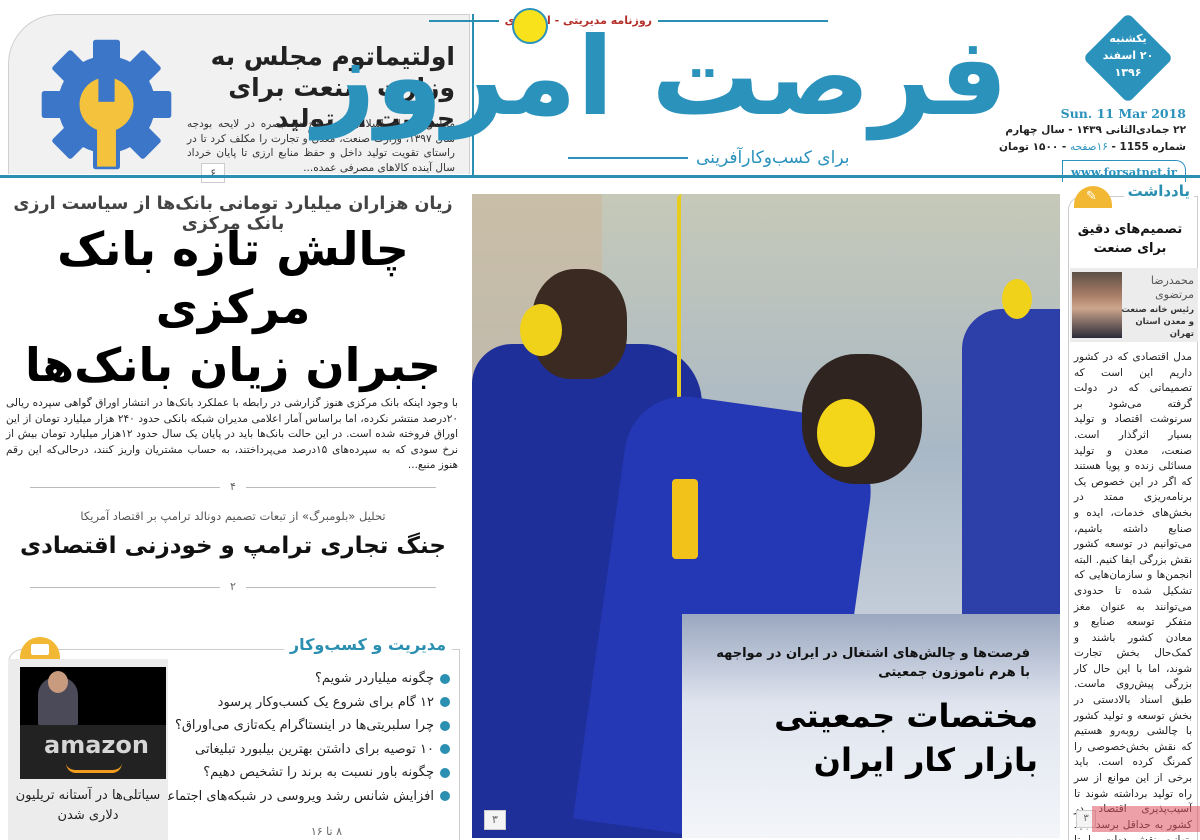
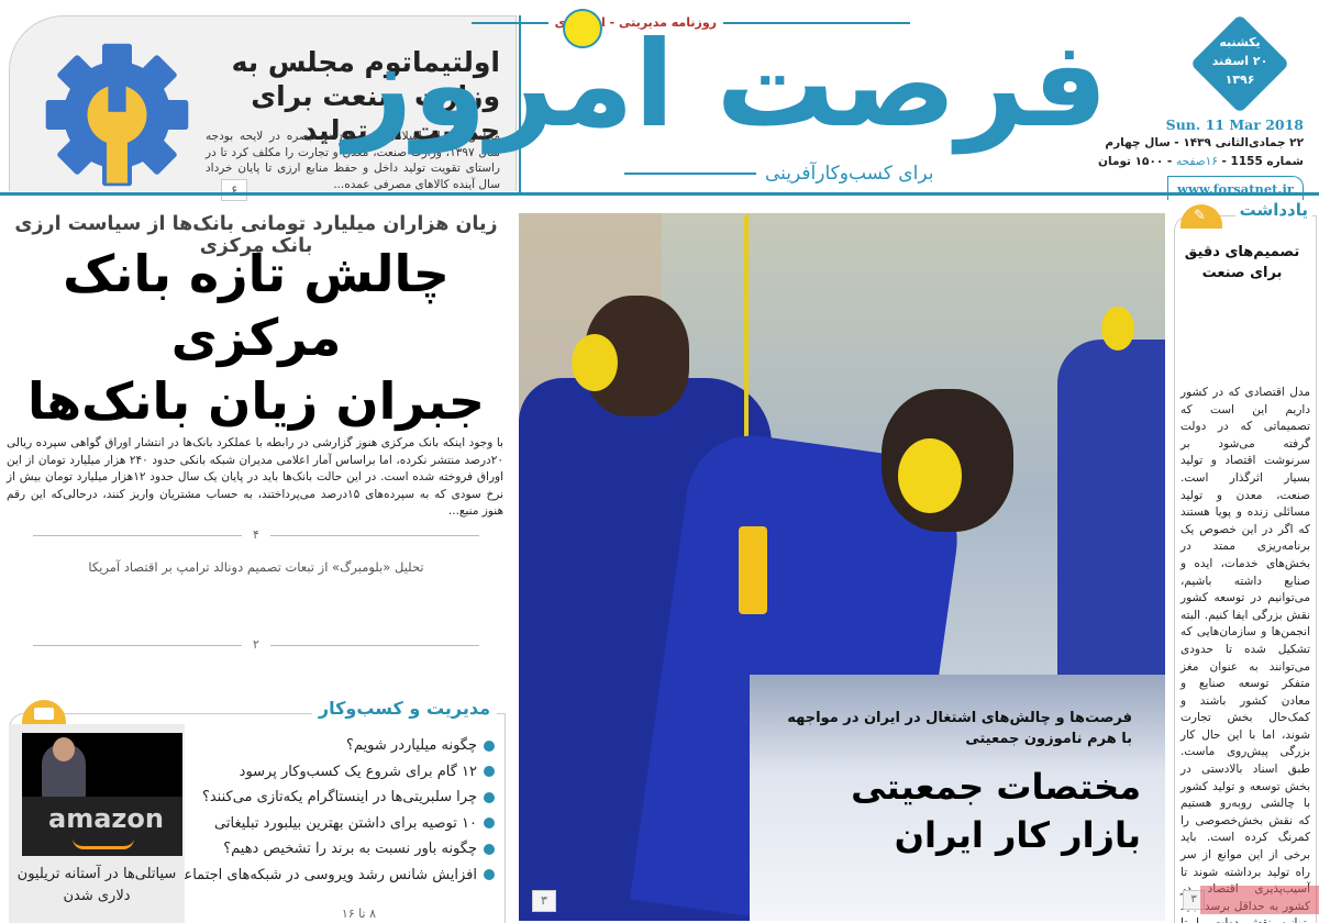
  اولتیماتوم مجلس به وزارت صنعت برای حمایت از تولید
  مجلسورای اسلامیا اصلاح دو تبصره در لایحه بودجه سال ۱۳۹۷، وزارت صنعت، معدن و تجارت را مکلف کرد تا در راستای تقویت تولید داخل و حفظ منابع ارزی تا پایان خرداد سال آینده کالاهای مصرفی عمده...
  ۶
  روزنامه مدیریتی - ای
  فرصت امروز
  برای کسب‌وکارآفرینی
  یکشنبه
  ۲۰ اسفند
  ۱۳۹۶
  Sun. 11 Mar 2018
  ۲۲ جمادی‌الثانی ۱۴۳۹ - سال چهارم
  شماره 1155 - ۱۶صفحه - ۱۵۰۰ تومان
  www.forsatnet.ir
  زیان هزاران میلیارد تومانی بانک‌ها از سیاست ارزی بانک مرکزی
  چالش تازه بانک مرکزی
  جبران زیان بانک‌ها
  با وجود اینکه بانک مرکزی هنوز گزارشی در رابطه با عملکرد بانک‌ها در انتشار اوراق گواهی سپرده ریالی ۲۰درصد منتشر نکرده، اما براساس آمار اعلامی مدیران شبکه بانکی حدود ۲۴۰ هزار میلیارد تومان از این اوراق فروخته شده است. در این حالت بانک‌ها باید در پایان یک سال حدود ۱۲هزار میلیارد تومان بیش از نرخ سودی که به سپرده‌های ۱۵درصد می‌پرداختند، به حساب مشتریان واریز کنند، درحالی‌که این رقم هنوز منبع...
  ۴
  تحلیل «بلومبرگ» از تبعات تصمیم دونالد ترامپ بر اقتصاد آمریکا
- جنگ تجاری ترامپ و خودزنی اقتصادی
  ۲
  مدیریت و کسبوکار
  چگونه میلیاردر شویم؟
  ۱۲ گام برای شروع یک کسب‌وکار پرسود
- چرا سلبریتی‌ها در اینستاگرام یکه‌تازی میاوراق؟
+ چرا سلبریتی‌ها در اینستاگرام یکه‌تازی می‌کنند؟
  ۱۰ توصیه برای داشتن بهترین بیلبورد تبلیغاتی
  چگونه باور نسبت به برند را تشخیص دهیم؟
  افزایش شانس رشد ویروسی در شبکه‌های اجتماع
  amazon
  سیاتلی‌ها در آستانه تریلیون دلاری شدن
  ۸ تا ۱۶
  فرصت‌ها و چالش‌های اشتغال در ایران در مواجهه با هرم ناموزون جمعیتی
  مختصات جمعیتی
  بازار کار ایران
  ۳
  یادداشت
  تصمیم‌های دقیق برای صنعت
- محمدرضا مرتضوی
- رئیس خانه صنعت و معدن استان تهران
  مدل اقتصادی که در کشور داریم این است که تصمیماتی که در دولت گرفته می‌شود بر سرنوشت اقتصاد و تولید بسیار اثرگذار است. صنعت، معدن و تولید مسائلی زنده و پویا هستند که اگر در این خصوص یک برنامه‌ریزی ممتد در بخش‌های خدمات، ایده و صنایع داشته باشیم، می‌توانیم در توسعه کشور نقش بزرگی ایفا کنیم. البته انجمن‌ها و سازمان‌هایی که تشکیل شده تا حدودی می‌توانند به عنوان مغز متفکر توسعه صنایع و معادن کشور باشند و کمک‌حال بخش تجارت شوند، اما با این حال کار بزرگی پیش‌روی ماست. طبق اسناد بالادستی در بخش توسعه و تولید کشور با چالشی روبه‌رو هستیم که نقش بخش‌خصوصی را کمرنگ کرده است. باید برخی از این موانع از سر راه تولید برداشته شوند تا آسیب‌پذیری اقتصاد کشور به حداقل برسد
  ۳
